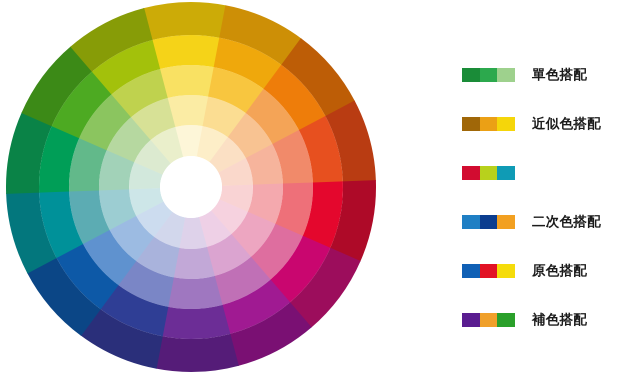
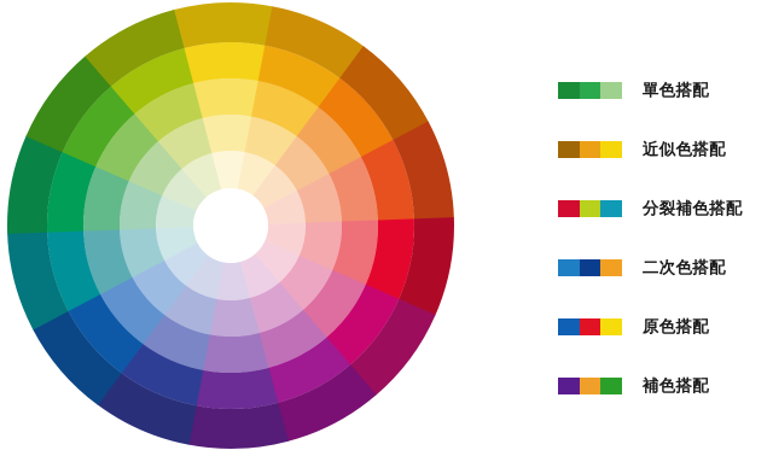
  單色搭配
  近似色搭配
+ 分裂補色搭配
  二次色搭配
  原色搭配
  補色搭配
